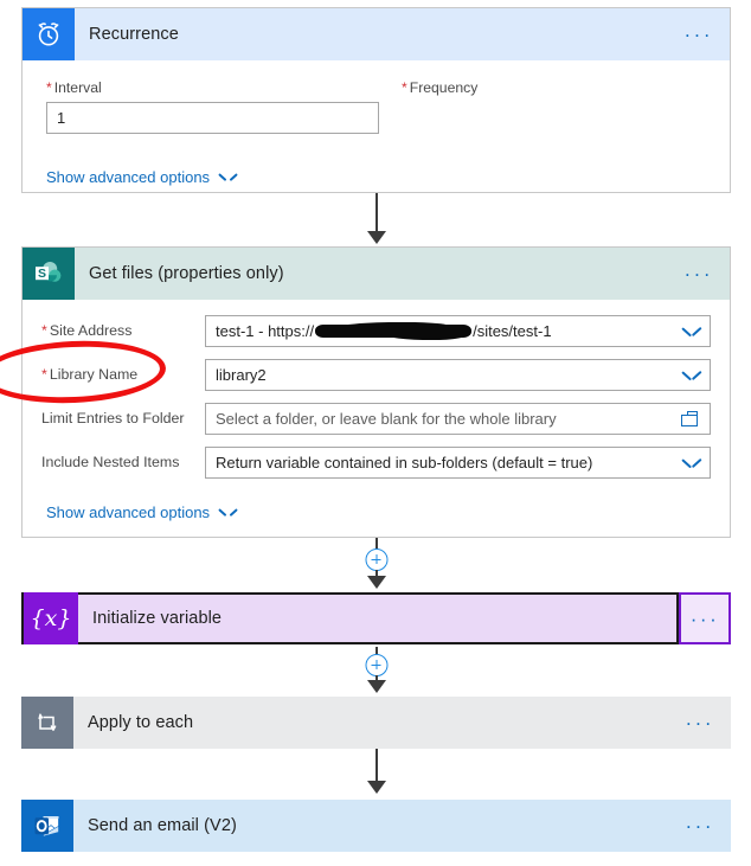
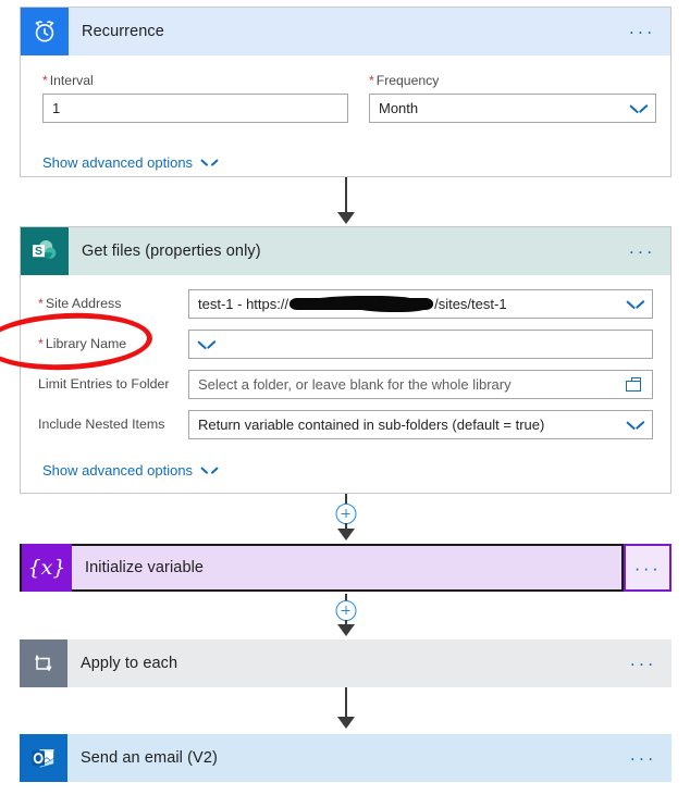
  Recurrence
  ···
  * Interval
  1
  * Frequency
+ Month
  Show advanced options
  S
  Get files (properties only)
  ···
  * Site Address
  test-1 - https:// /sites/test-1
  * Library Name
- library2
  Limit Entries to Folder
  Select a folder, or leave blank for the whole library
  Include Nested Items
  Return variable contained in sub-folders (default = true)
  Show advanced options
  {x}
  Initialize variable
  ···
  Apply to each
  ···
  Send an email (V2)
  ···
